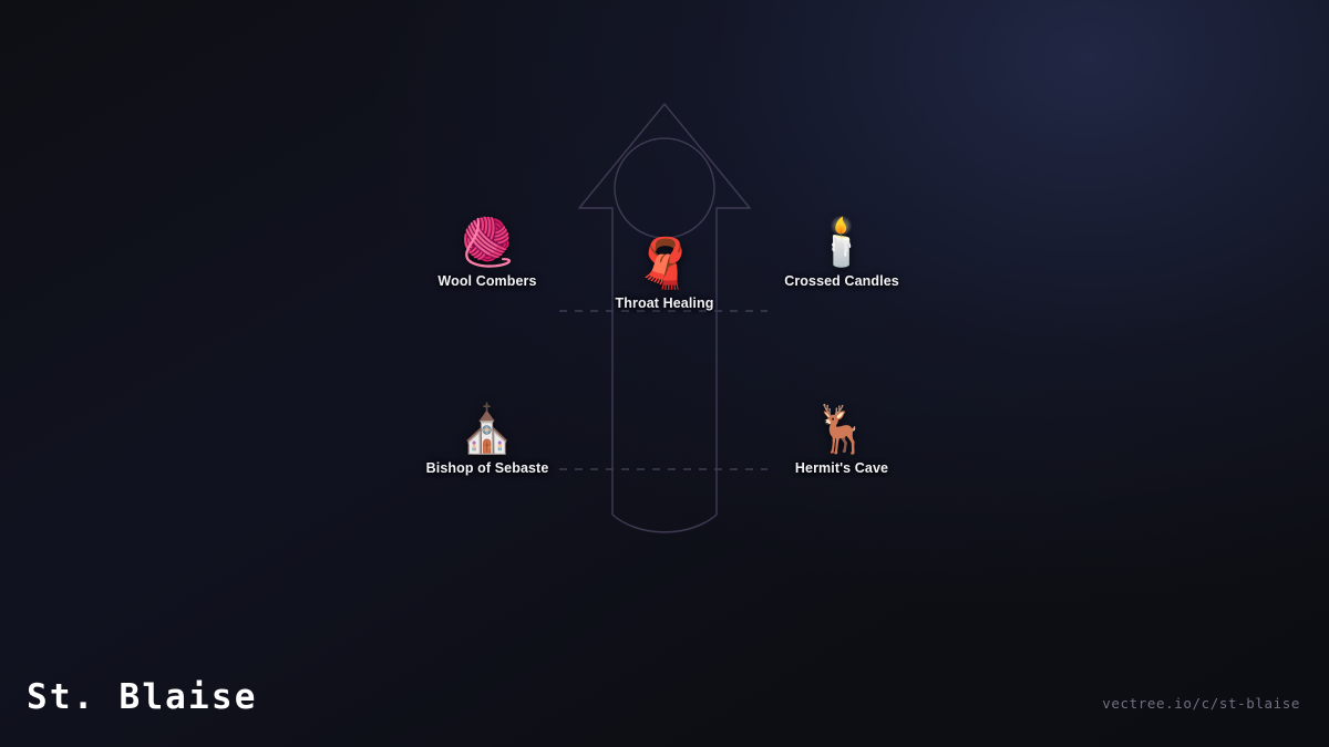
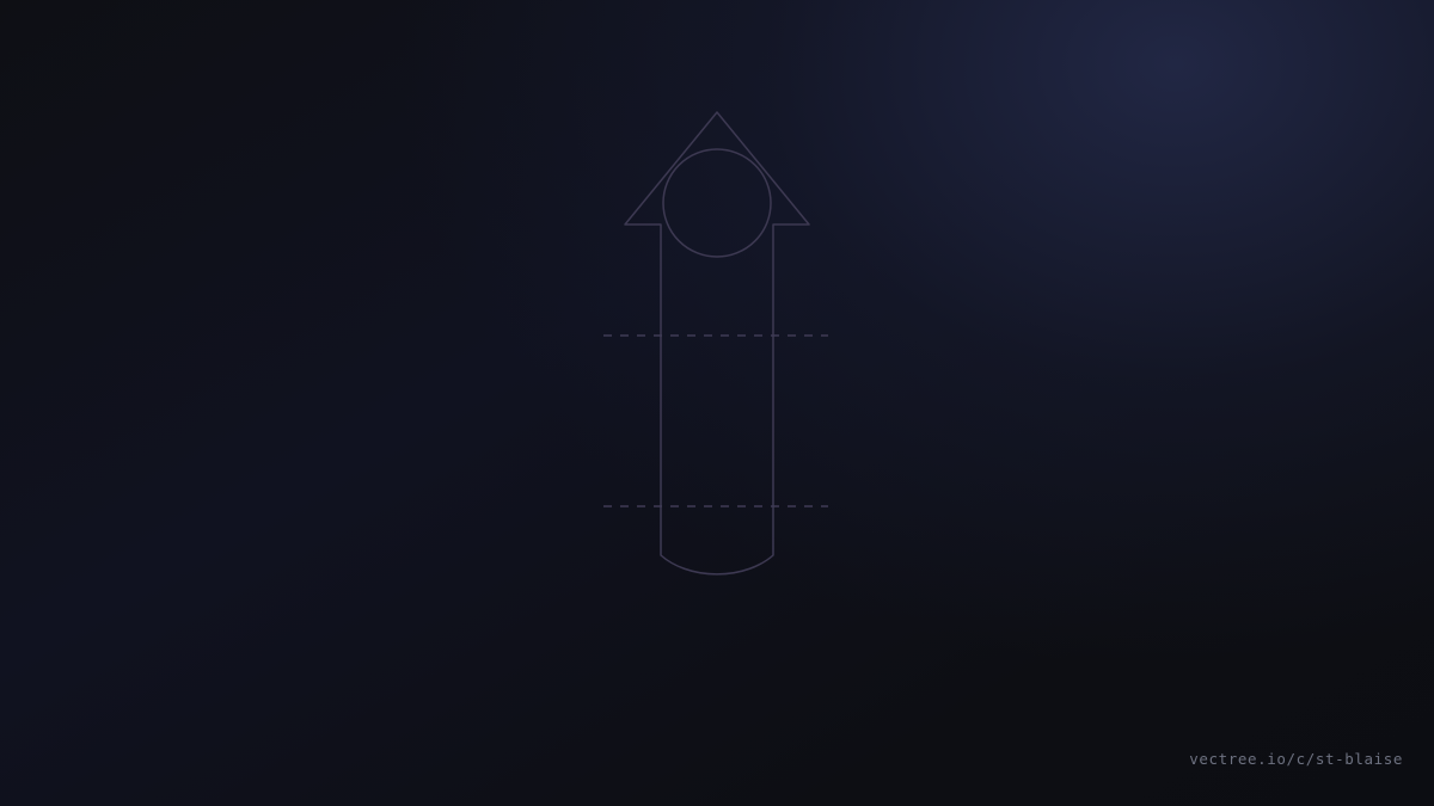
- 🧶
- Wool Combers
- 🧣
- Throat Healing
- 🕯️
- Crossed Candles
- ⛪
- Bishop of Sebaste
- 🦌
- Hermit's Cave
- St. Blaise
  vectree.io/c/st-blaise
